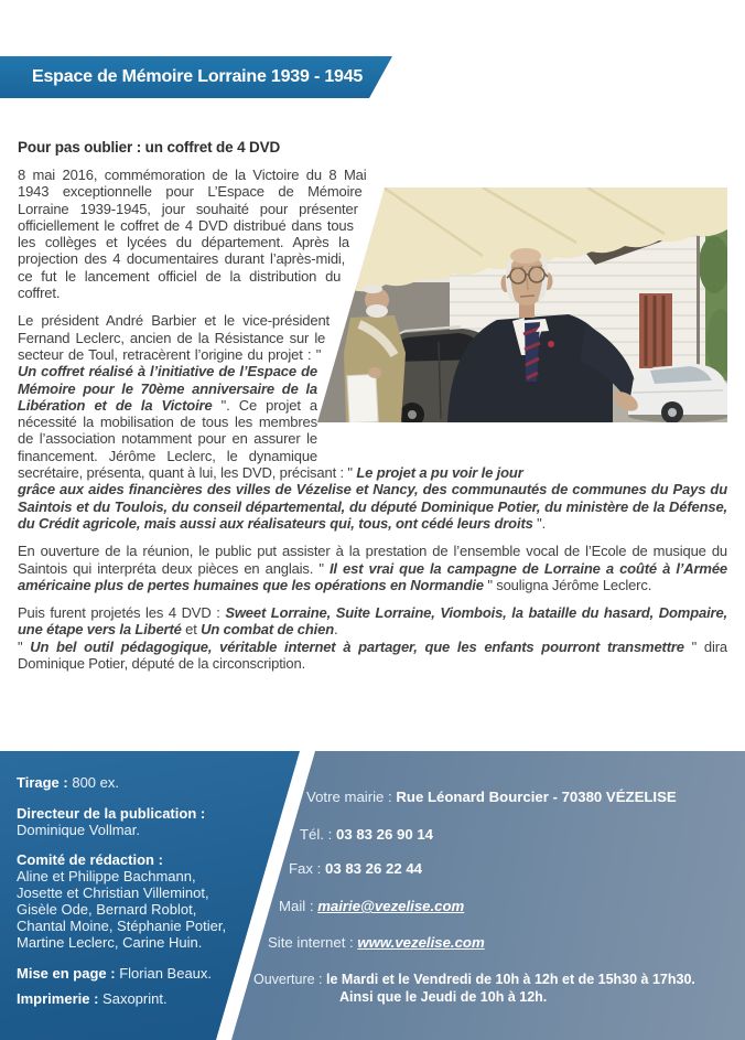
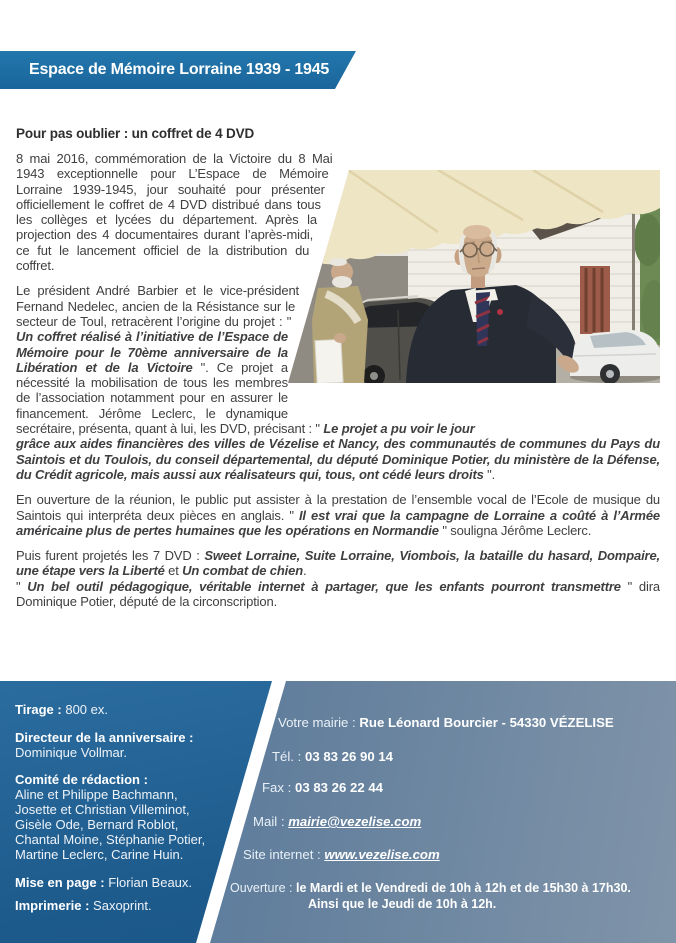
  Espace de Mémoire Lorraine 1939 - 1945
  Pour pas oublier : un coffret de 4 DVD
  8 mai 2016, commémoration de la Victoire du 8 Mai 1943 exceptionnelle pour L’Espace de Mémoire Lorraine 1939-1945, jour souhaité pour présenter officiellement le coffret de 4 DVD distribué dans tous les collèges et lycées du département. Après la projection des 4 documentaires durant l’après-midi, ce fut le lancement officiel de la distribution du coffret.
- Le président André Barbier et le vice-président Fernand Leclerc, ancien de la Résistance sur le secteur de Toul, retracèrent l’origine du projet : " Un coffret réalisé à l’initiative de l’Espace de Mémoire pour le 70ème anniversaire de la Libération et de la Victoire ". Ce projet a nécessité la mobilisation de tous les membres de l’association notamment pour en assurer le financement. Jérôme Leclerc, le dynamique secrétaire, présenta, quant à lui, les DVD, précisant : " Le projet a pu voir le jour
+ Le président André Barbier et le vice-président Fernand Nedelec, ancien de la Résistance sur le secteur de Toul, retracèrent l’origine du projet : " Un coffret réalisé à l’initiative de l’Espace de Mémoire pour le 70ème anniversaire de la Libération et de la Victoire ". Ce projet a nécessité la mobilisation de tous les membres de l’association notamment pour en assurer le financement. Jérôme Leclerc, le dynamique secrétaire, présenta, quant à lui, les DVD, précisant : " Le projet a pu voir le jour
  grâce aux aides financières des villes de Vézelise et Nancy, des communautés de communes du Pays du Saintois et du Toulois, du conseil départemental, du député Dominique Potier, du ministère de la Défense, du Crédit agricole, mais aussi aux réalisateurs qui, tous, ont cédé leurs droits ".
  En ouverture de la réunion, le public put assister à la prestation de l’ensemble vocal de l’Ecole de musique du Saintois qui interpréta deux pièces en anglais. " Il est vrai que la campagne de Lorraine a coûté à l’Armée américaine plus de pertes humaines que les opérations en Normandie " souligna Jérôme Leclerc.
- Puis furent projetés les 4 DVD : Sweet Lorraine, Suite Lorraine, Viombois, la bataille du hasard, Dompaire, une étape vers la Liberté et Un combat de chien.
+ Puis furent projetés les 7 DVD : Sweet Lorraine, Suite Lorraine, Viombois, la bataille du hasard, Dompaire, une étape vers la Liberté et Un combat de chien.
  " Un bel outil pédagogique, véritable internet à partager, que les enfants pourront transmettre " dira Dominique Potier, député de la circonscription.
  Tirage : 800 ex.
- Directeur de la publication :
+ Directeur de la anniversaire :
  Dominique Vollmar.
  Comité de rédaction :
  Aline et Philippe Bachmann,
  Josette et Christian Villeminot,
  Gisèle Ode, Bernard Roblot,
  Chantal Moine, Stéphanie Potier,
  Martine Leclerc, Carine Huin.
  Mise en page : Florian Beaux.
  Imprimerie : Saxoprint.
- Votre mairie : Rue Léonard Bourcier - 70380 VÉZELISE
+ Votre mairie : Rue Léonard Bourcier - 54330 VÉZELISE
  Tél. : 03 83 26 90 14
  Fax : 03 83 26 22 44
  Mail : mairie@vezelise.com
  Site internet : www.vezelise.com
  Ouverture : le Mardi et le Vendredi de 10h à 12h et de 15h30 à 17h30.
  Ainsi que le Jeudi de 10h à 12h.
